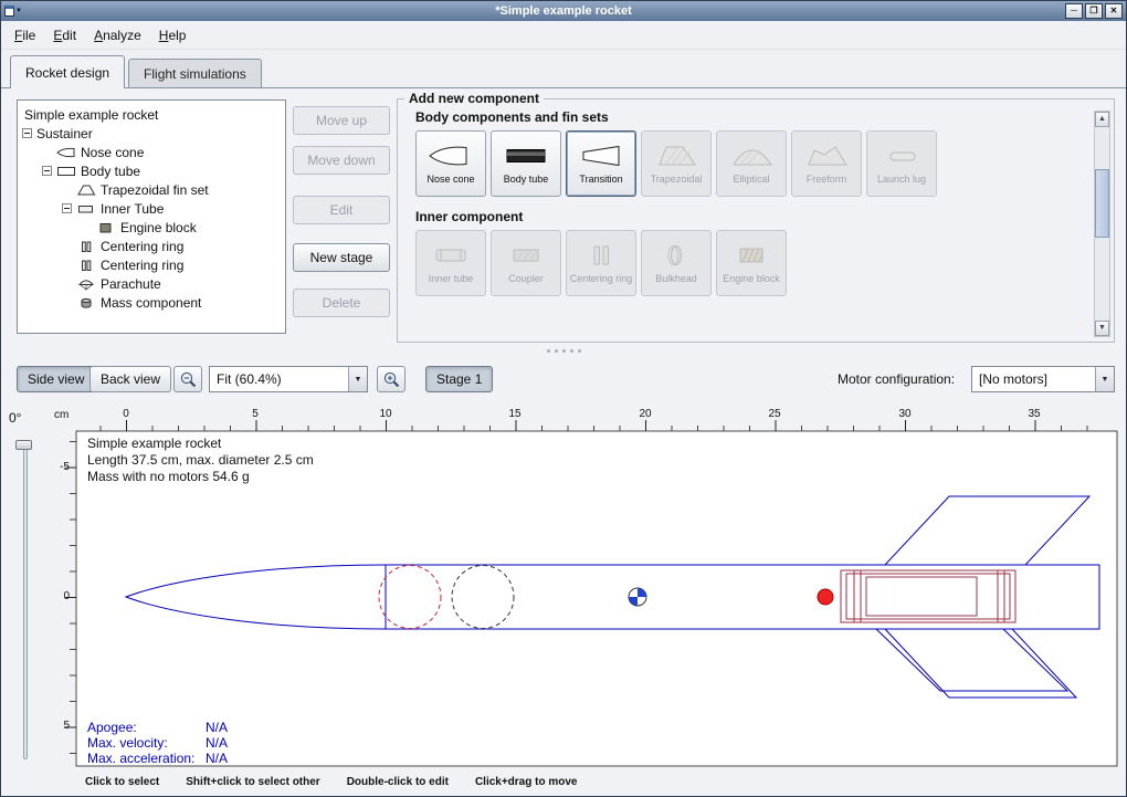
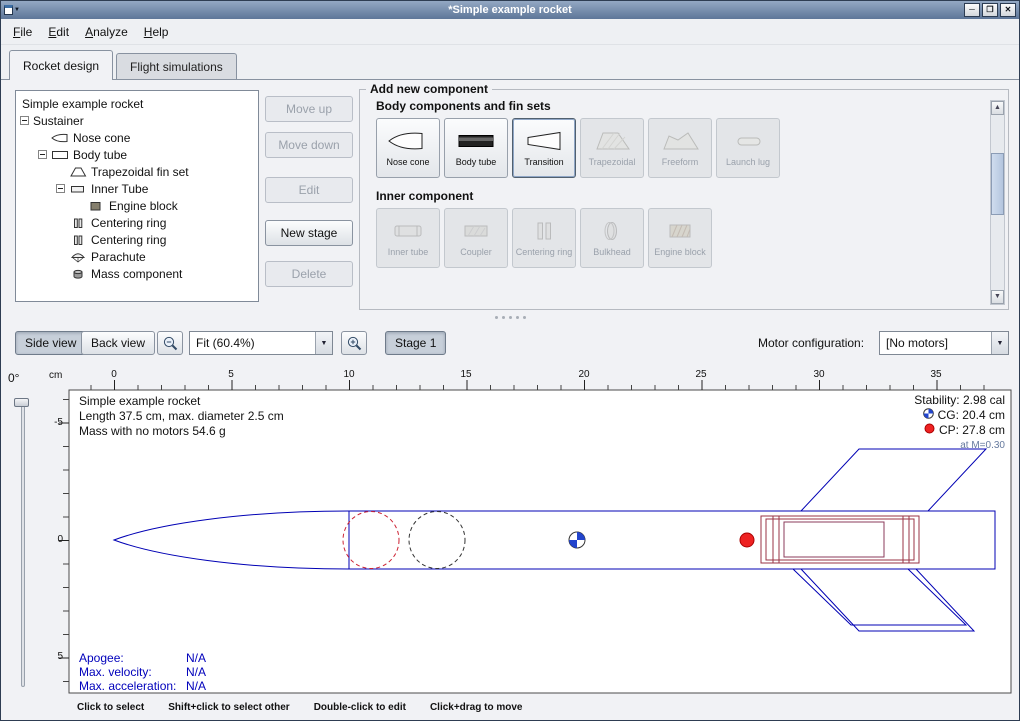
  *Simple example rocket
  ─
  ❐
  ✕
  File
  Edit
  Analyze
  Help
  Rocket design
  Flight simulations
  Simple example rocket
  Sustainer
  Nose cone
  Body tube
  Trapezoidal fin set
  Inner Tube
  Engine block
  Centering ring
  Centering ring
  Parachute
  Mass component
  Move up
  Move down
  Edit
  New stage
  Delete
  Add new component
  Body components and fin sets
  Nose cone
  Body tube
  Transition
  Trapezoidal
- Elliptical
  Freeform
  Launch lug
  Inner component
  Inner tube
  Coupler
  Centering ring
  Bulkhead
  Engine block
  Side view
  Back view
  Fit (60.4%)
  Stage 1
  Motor configuration:
  [No motors]
  0°
  cm
  0
  5
  10
  15
  20
  25
  30
  35
  Simple example rocket
  Length 37.5 cm, max. diameter 2.5 cm
  Mass with no motors 54.6 g
+ Stability: 2.98 cal
+ CG: 20.4 cm
+ CP: 27.8 cm
+ at M=0.30
  Apogee:
  N/A
  Max. velocity:
  N/A
  Max. acceleration:
  N/A
  Click to select
  Shift+click to select other
  Double-click to edit
  Click+drag to move
